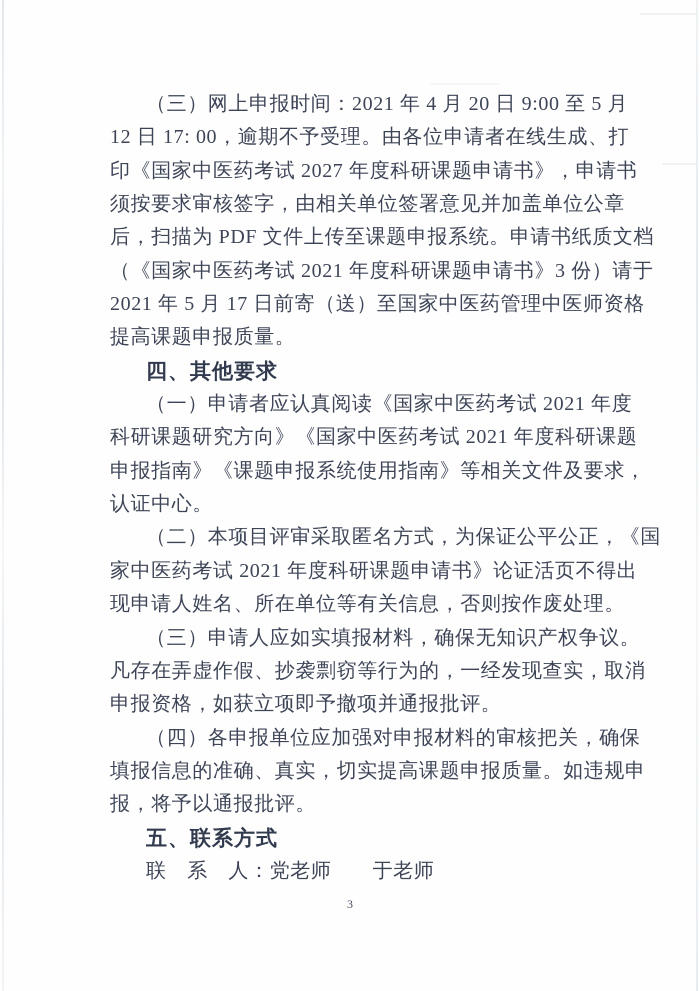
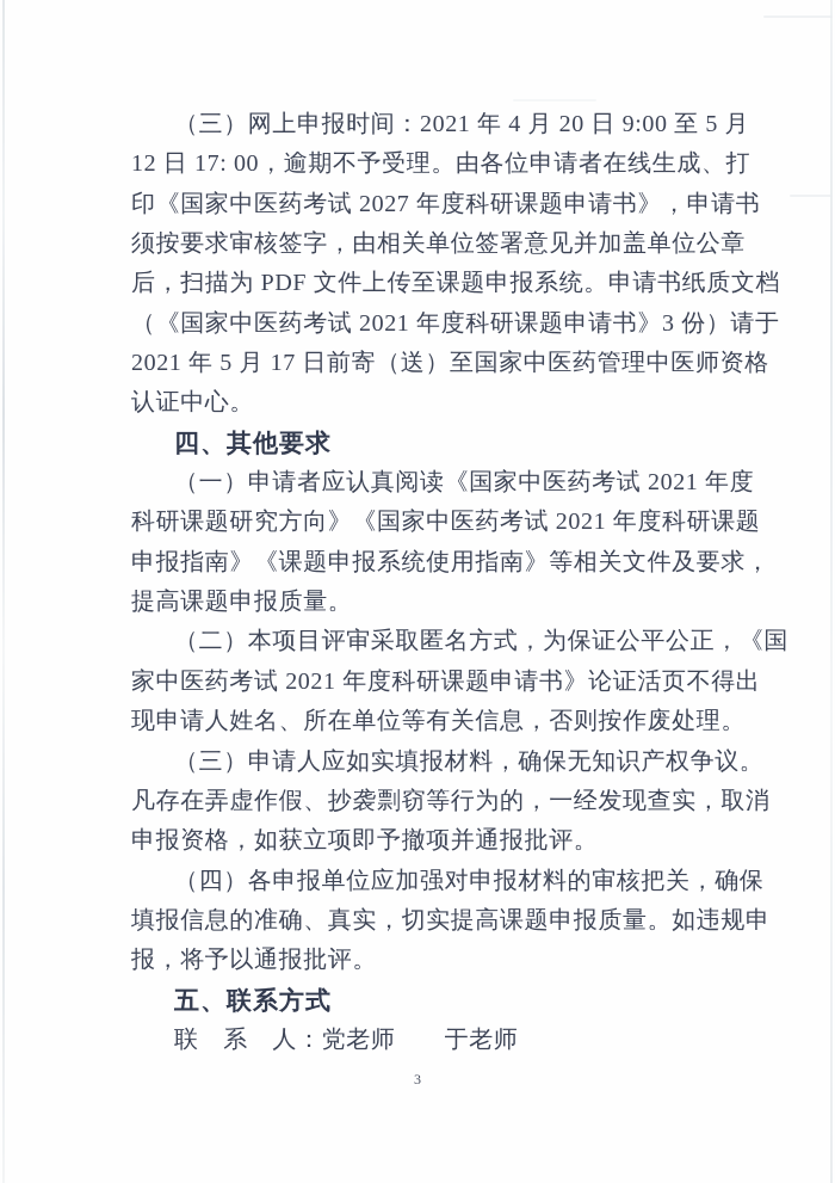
  （三）网上申报时间：2021 年 4 月 20 日 9:00 至 5 月
  12 日 17: 00，逾期不予受理。由各位申请者在线生成、打
  印《国家中医药考试 2027 年度科研课题申请书》，申请书
  须按要求审核签字，由相关单位签署意见并加盖单位公章
  后，扫描为 PDF 文件上传至课题申报系统。申请书纸质文档
  （《国家中医药考试 2021 年度科研课题申请书》3 份）请于
  2021 年 5 月 17 日前寄（送）至国家中医药管理中医师资格
- 提高课题申报质量。
+ 认证中心。
  四、其他要求
  （一）申请者应认真阅读《国家中医药考试 2021 年度
  科研课题研究方向》《国家中医药考试 2021 年度科研课题
  申报指南》《课题申报系统使用指南》等相关文件及要求，
- 认证中心。
+ 提高课题申报质量。
  （二）本项目评审采取匿名方式，为保证公平公正，《国
  家中医药考试 2021 年度科研课题申请书》论证活页不得出
  现申请人姓名、所在单位等有关信息，否则按作废处理。
  （三）申请人应如实填报材料，确保无知识产权争议。
  凡存在弄虚作假、抄袭剽窃等行为的，一经发现查实，取消
  申报资格，如获立项即予撤项并通报批评。
  （四）各申报单位应加强对申报材料的审核把关，确保
  填报信息的准确、真实，切实提高课题申报质量。如违规申
  报，将予以通报批评。
  五、联系方式
  联 系 人：党老师 于老师
  3
